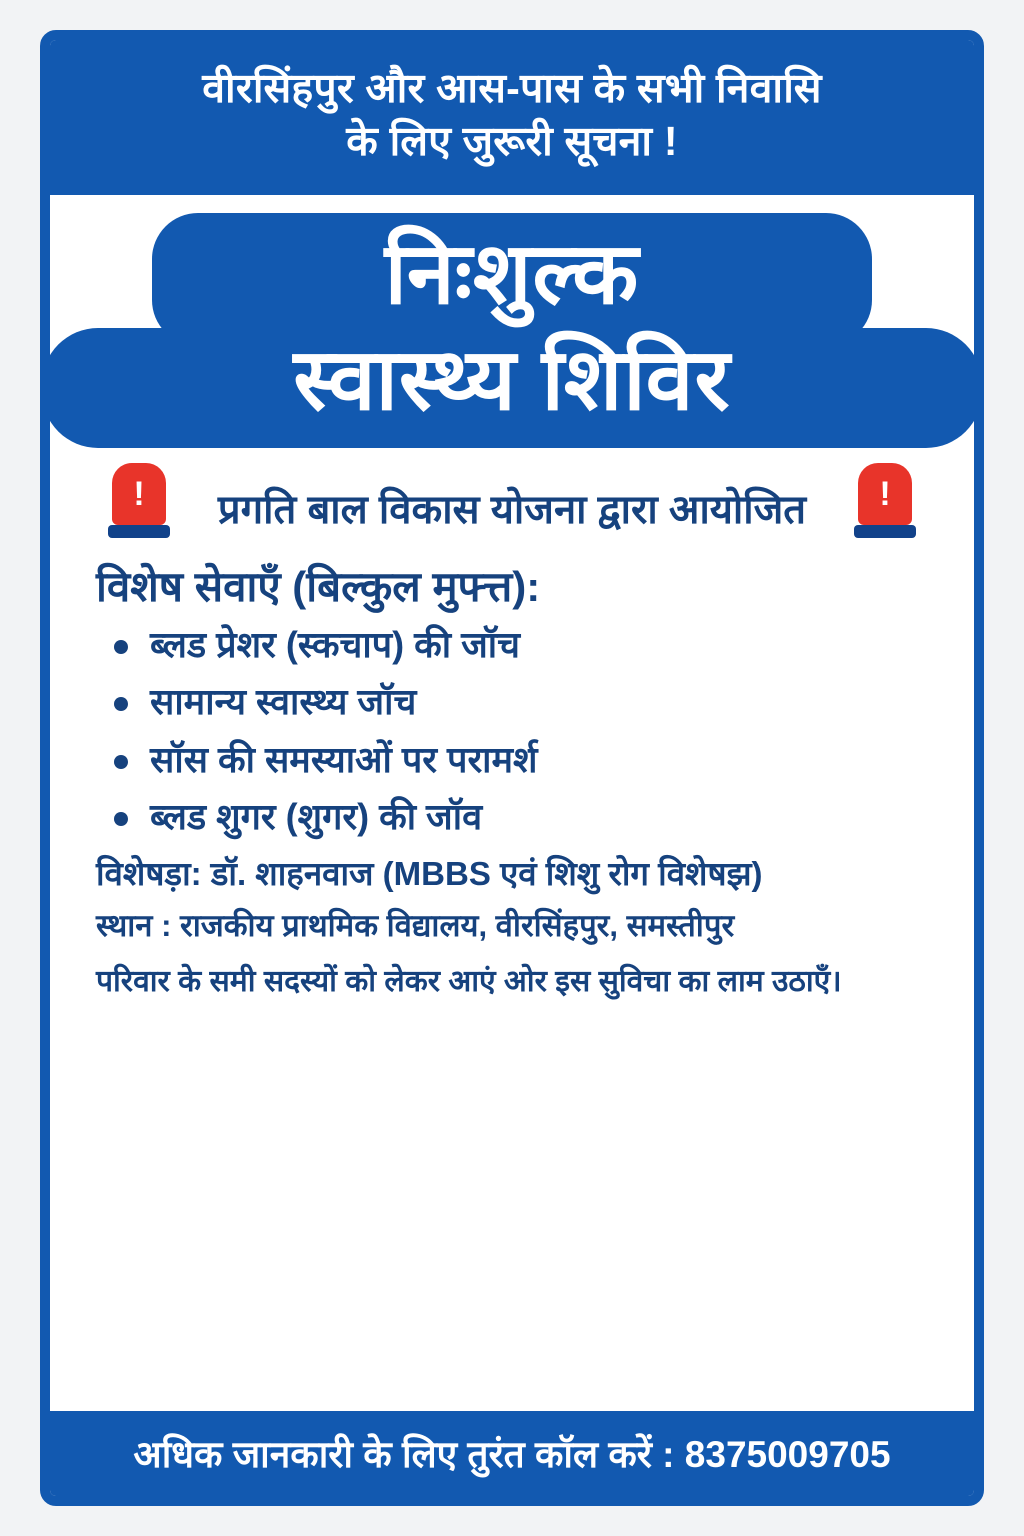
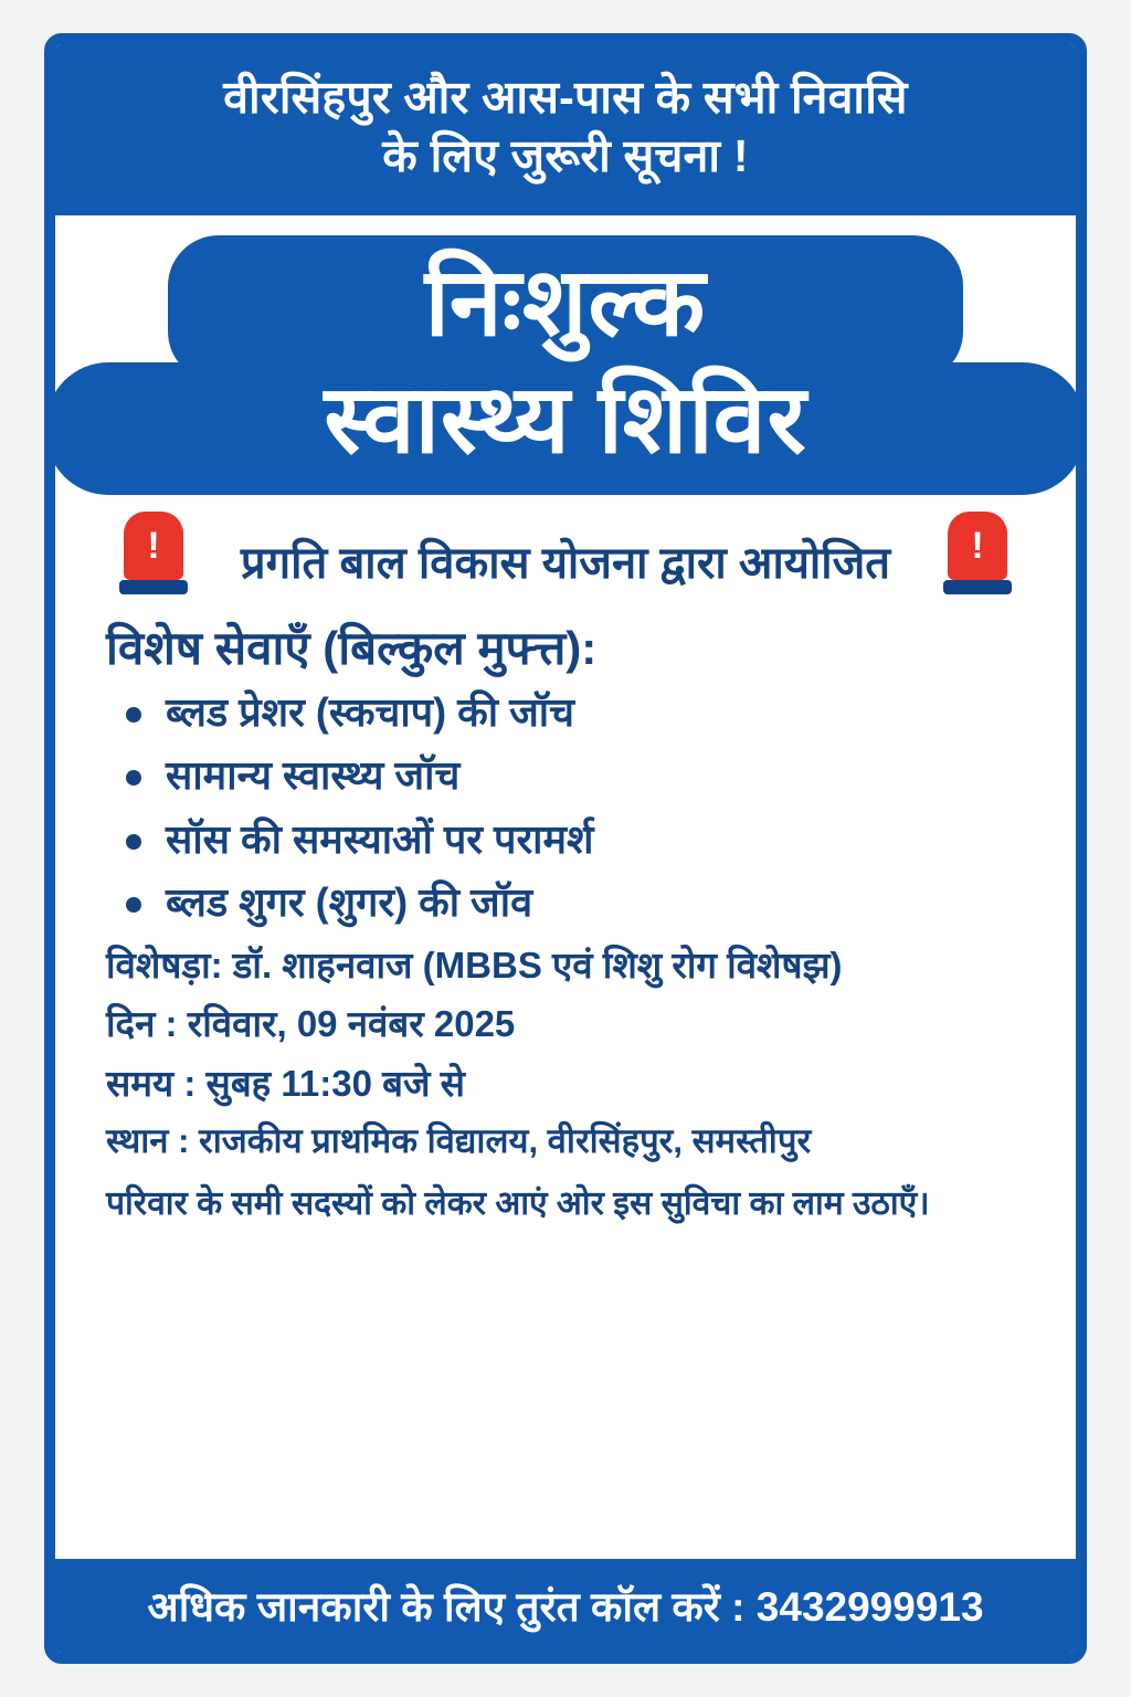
  वीरसिंहपुर और आस-पास के सभी निवासि
  के लिए जुरूरी सूचना !
  !
  !
  निःशुल्क
  स्वास्थ्य शिविर
  प्रगति बाल विकास योजना द्वारा आयोजित
  विशेष सेवाएँ (बिल्कुल मुफ्त्त):
  ब्लड प्रेशर (स्कचाप) की जॉच
  सामान्य स्वास्थ्य जॉच
  सॉस की समस्याओं पर परामर्श
  ब्लड शुगर (शुगर) की जॉव
  विशेषड़ा: डॉ. शाहनवाज (MBBS एवं शिशु रोग विशेषझ)
+ दिन : रविवार, 09 नवंबर 2025
+ समय : सुबह 11:30 बजे से
  स्थान : राजकीय प्राथमिक विद्यालय, वीरसिंहपुर, समस्तीपुर
  परिवार के समी सदस्यों को लेकर आएं ओर इस सुविचा का लाम उठाएँ।
- अधिक जानकारी के लिए तुरंत कॉल करें : 8375009705
+ अधिक जानकारी के लिए तुरंत कॉल करें : 3432999913
